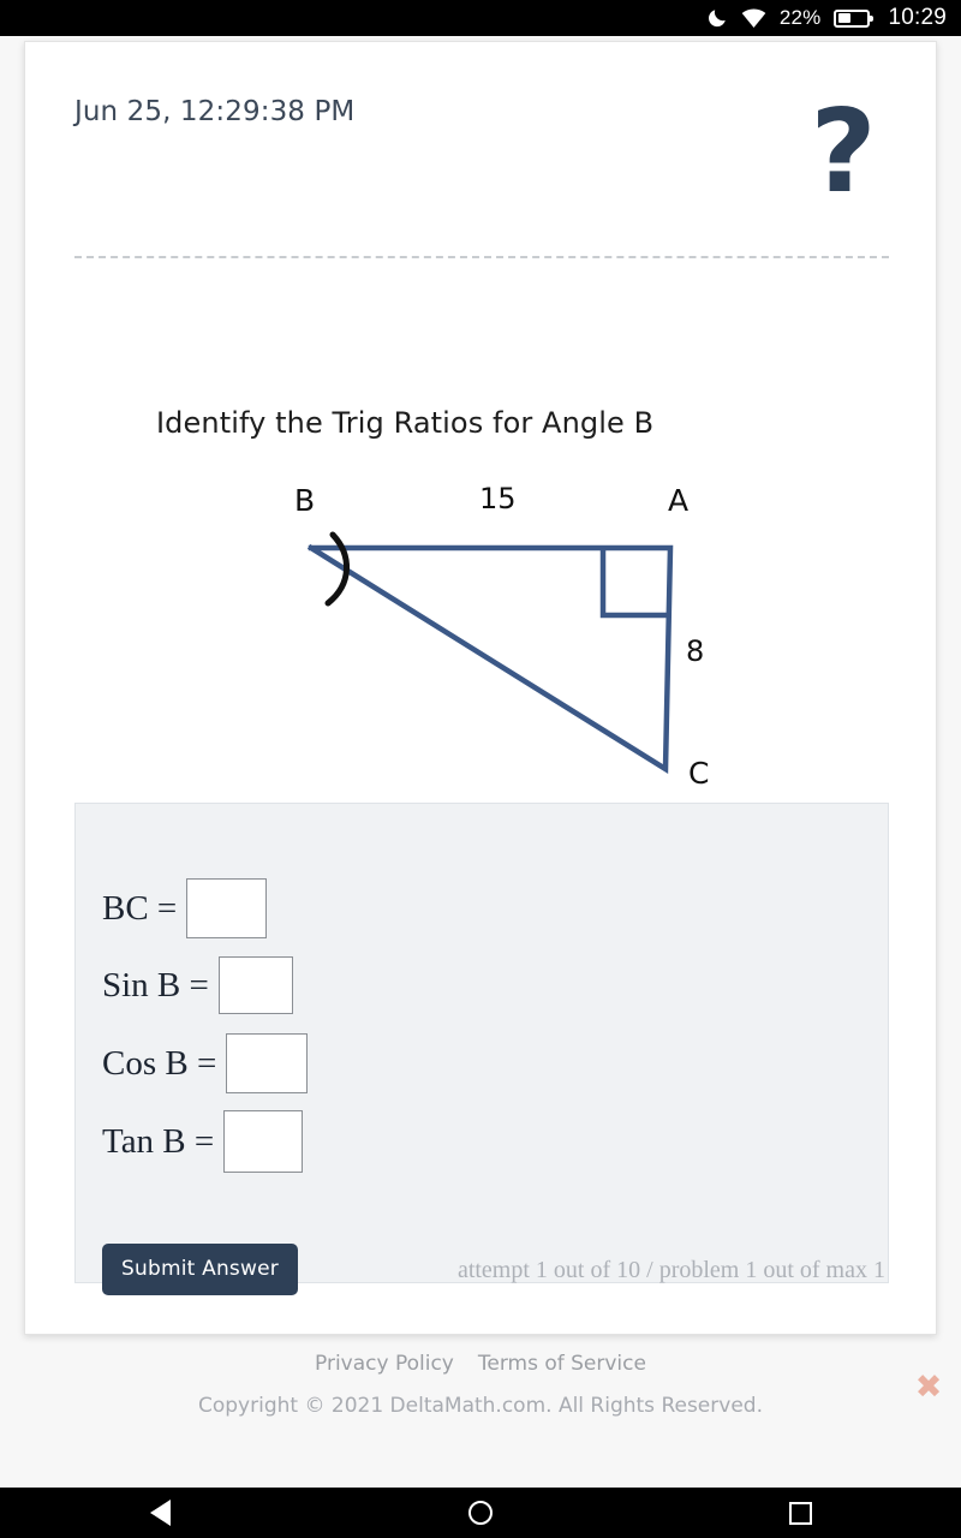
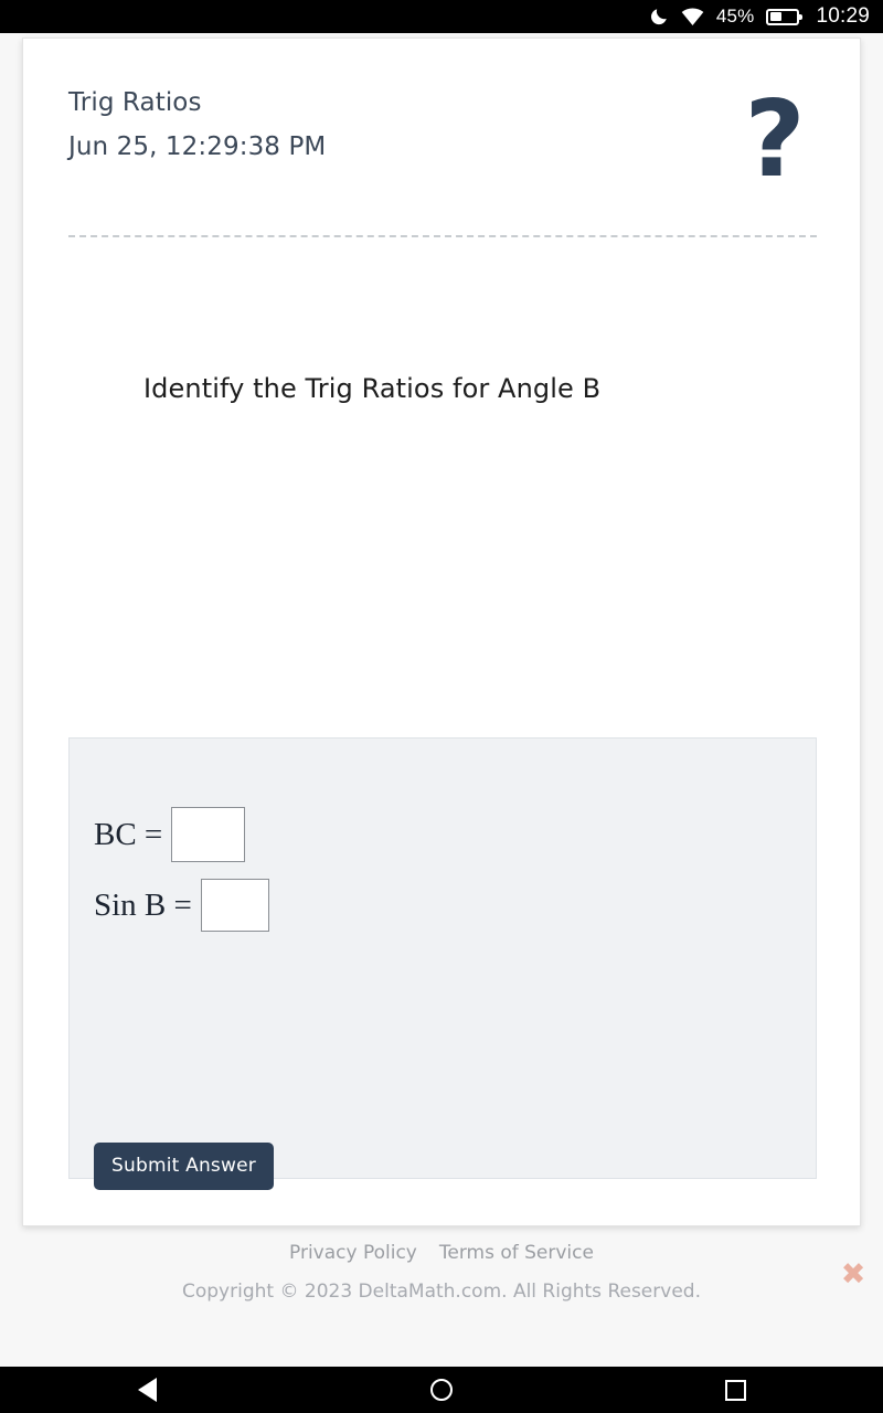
- 22%
+ 45%
  10:29
+ Trig Ratios
  Jun 25, 12:29:38 PM
  ?
  Identify the Trig Ratios for Angle B
- B
- A
- C
- 15
- 8
  BC =
  Sin B =
- Cos B =
- Tan B =
  Submit Answer
- attempt 1 out of 10 / problem 1 out of max 1
  Privacy Policy
  Terms of Service
- Copyright © 2021 DeltaMath.com. All Rights Reserved.
+ Copyright © 2023 DeltaMath.com. All Rights Reserved.
  ✖
